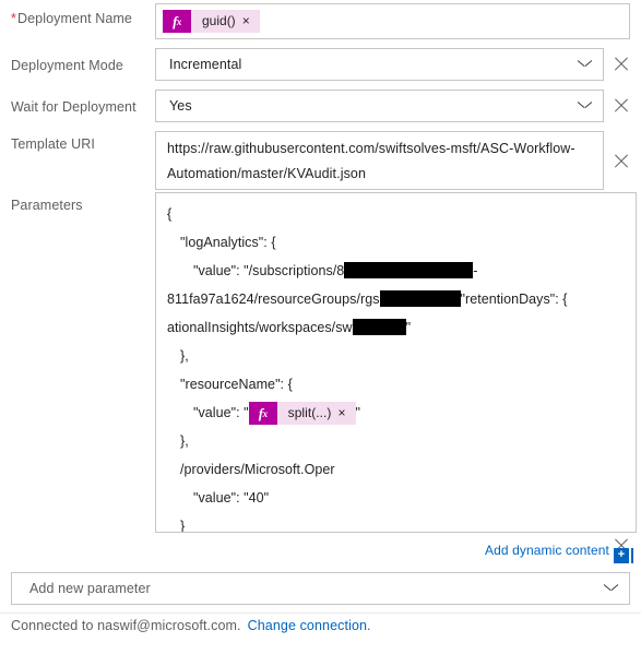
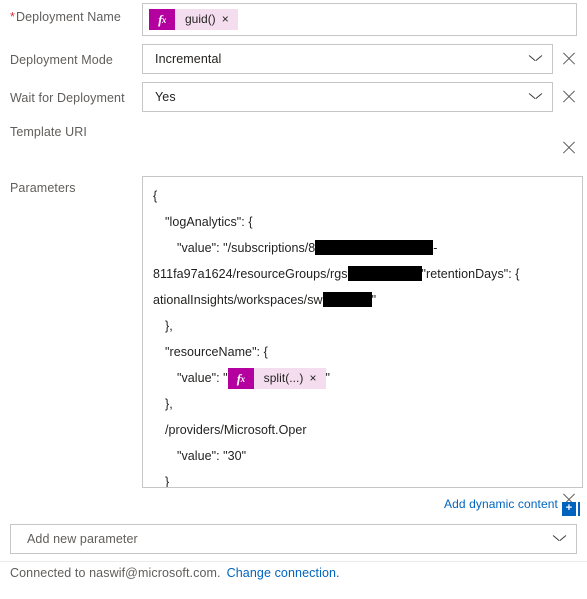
  *Deployment Name
  f
  x
  guid()
  ×
  Deployment Mode
  Incremental
  Wait for Deployment
  Yes
  Template URI
- https://raw.githubusercontent.com/swiftsolves-msft/ASC-Workflow-
- Automation/master/KVAudit.json
  Parameters
  {
  "logAnalytics": {
  "value": "/subscriptions/8 -
  811fa97a1624/resourceGroups/rgs "retentionDays": {
  ationalInsights/workspaces/sw "
  },
  "resourceName": {
  "value": "
  f
  x
  split(...)
  ×
  "
  },
  /providers/Microsoft.Oper
- "value": "40"
+ "value": "30"
  }
  Add dynamic content +
  Add new parameter
  Connected to naswif@microsoft.com. Change connection.
